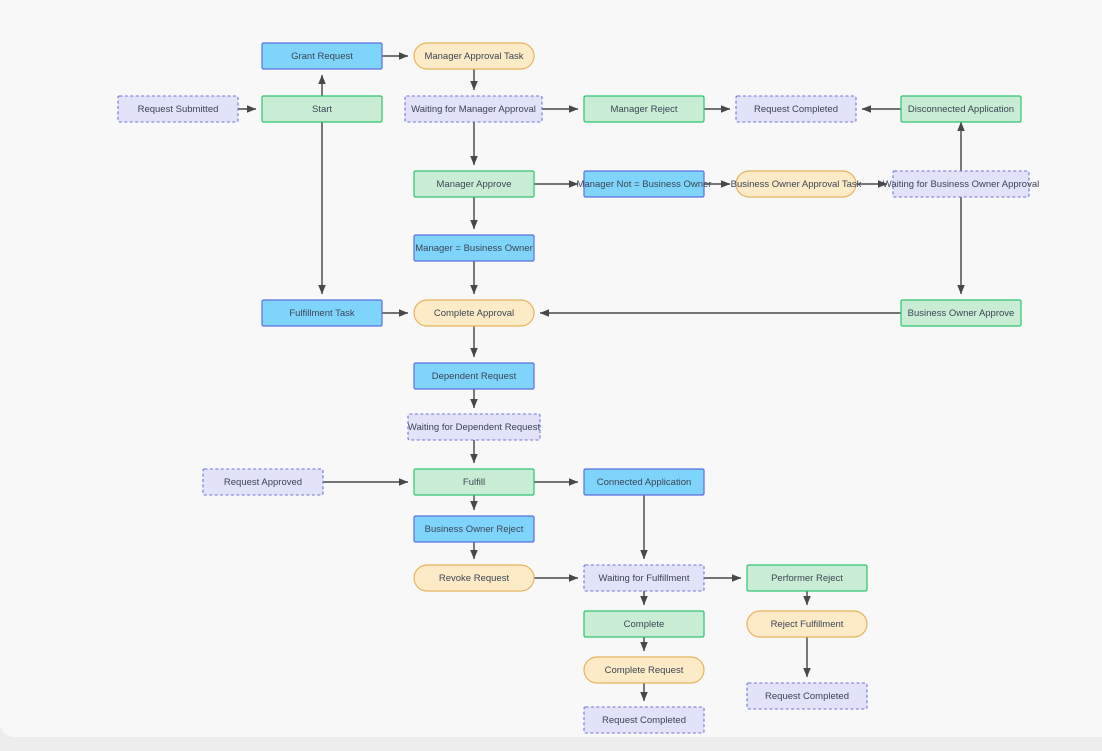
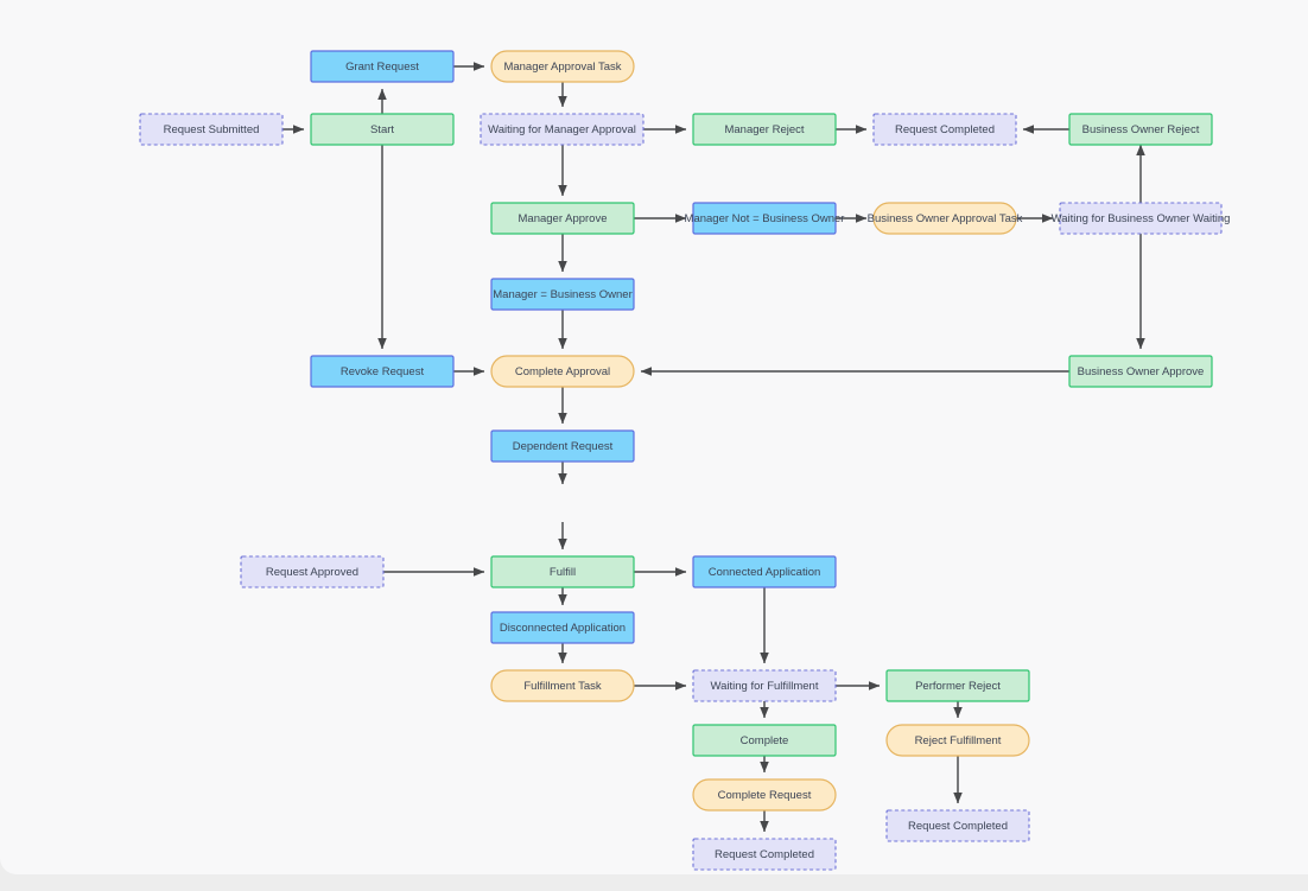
  Grant Request
  Manager Approval Task
  Request Submitted
  Start
  Waiting for Manager Approval
  Manager Reject
  Request Completed
- Disconnected Application
+ Business Owner Reject
  Manager Approve
  Manager Not = Business Owner
  Business Owner Approval Task
- Waiting for Business Owner Approval
+ Waiting for Business Owner Waiting
  Manager = Business Owner
- Fulfillment Task
+ Revoke Request
  Complete Approval
  Business Owner Approve
  Dependent Request
- Waiting for Dependent Request
  Request Approved
  Fulfill
  Connected Application
- Business Owner Reject
+ Disconnected Application
- Revoke Request
+ Fulfillment Task
  Waiting for Fulfillment
  Performer Reject
  Complete
  Reject Fulfillment
  Complete Request
  Request Completed
  Request Completed
